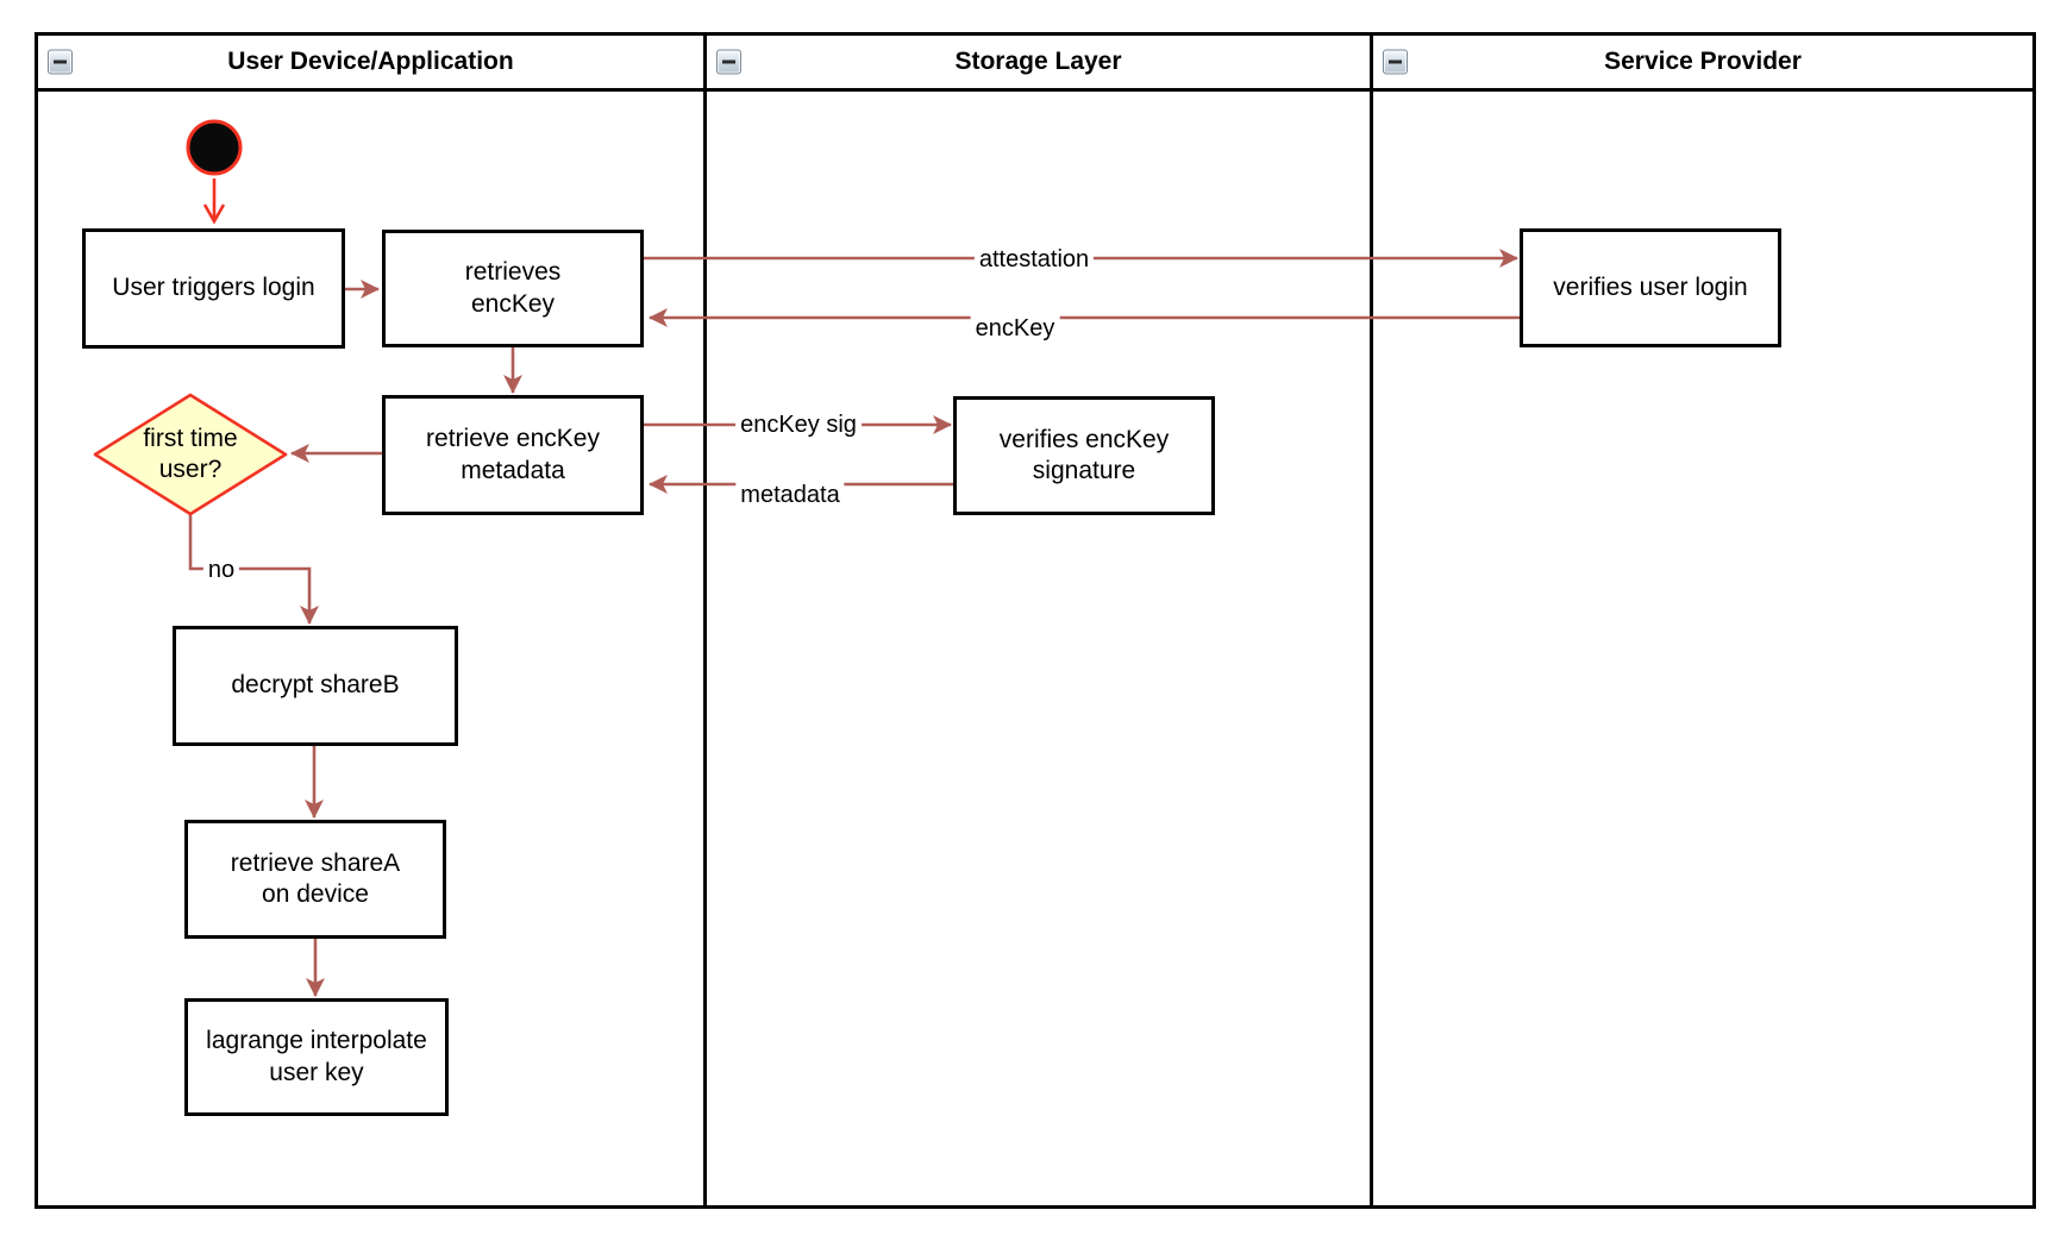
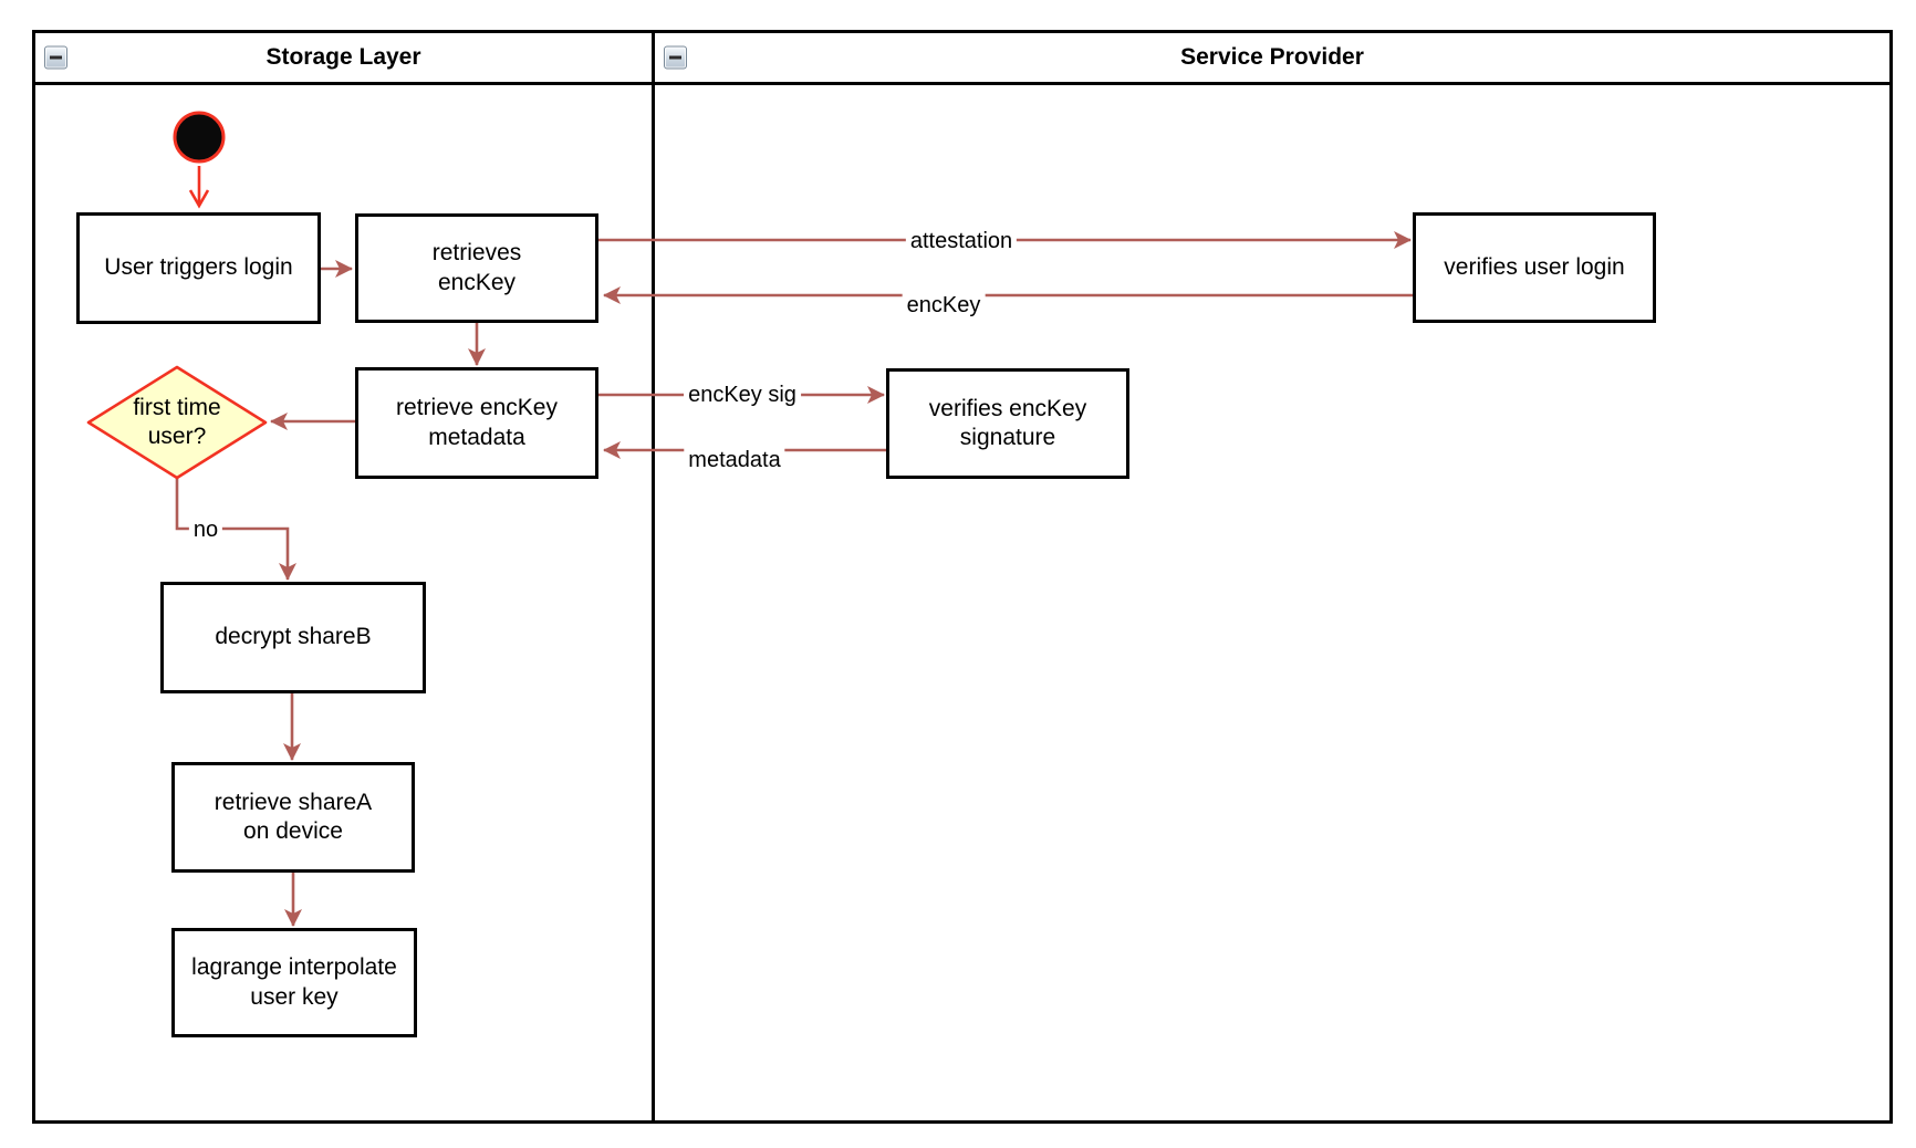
- User Device/Application
  Storage Layer
  Service Provider
  User triggers login
  retrieves
  encKey
  retrieve encKey
  metadata
  verifies encKey
  signature
  verifies user login
  decrypt shareB
  retrieve shareA
  on device
  lagrange interpolate
  user key
  first time
  user?
  attestation
  encKey
  encKey sig
  metadata
  no
